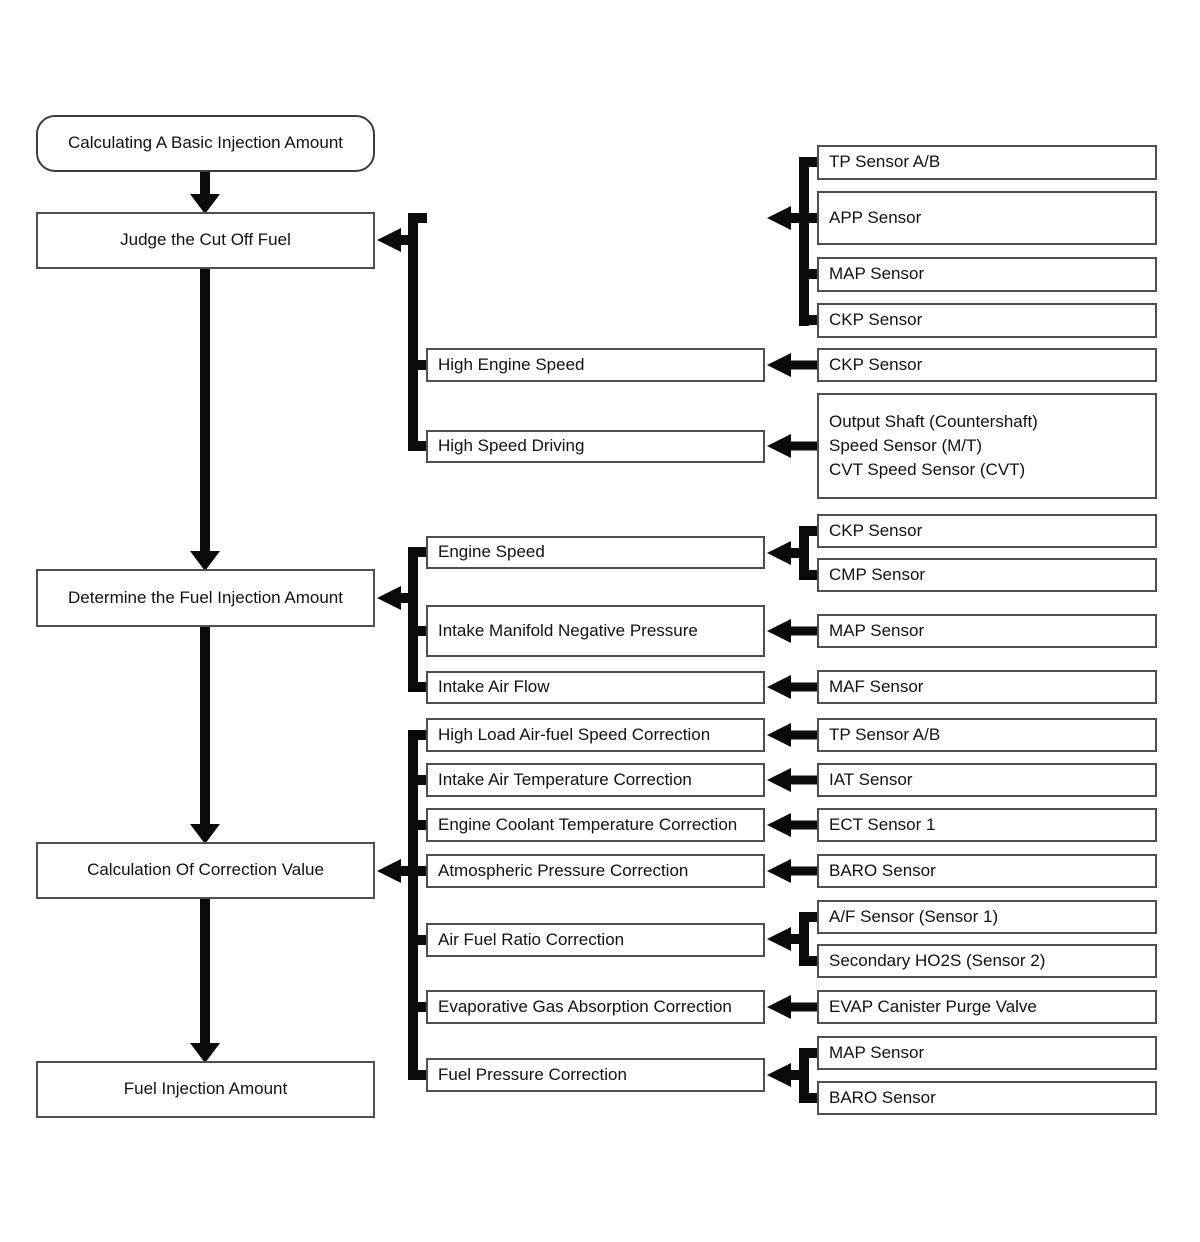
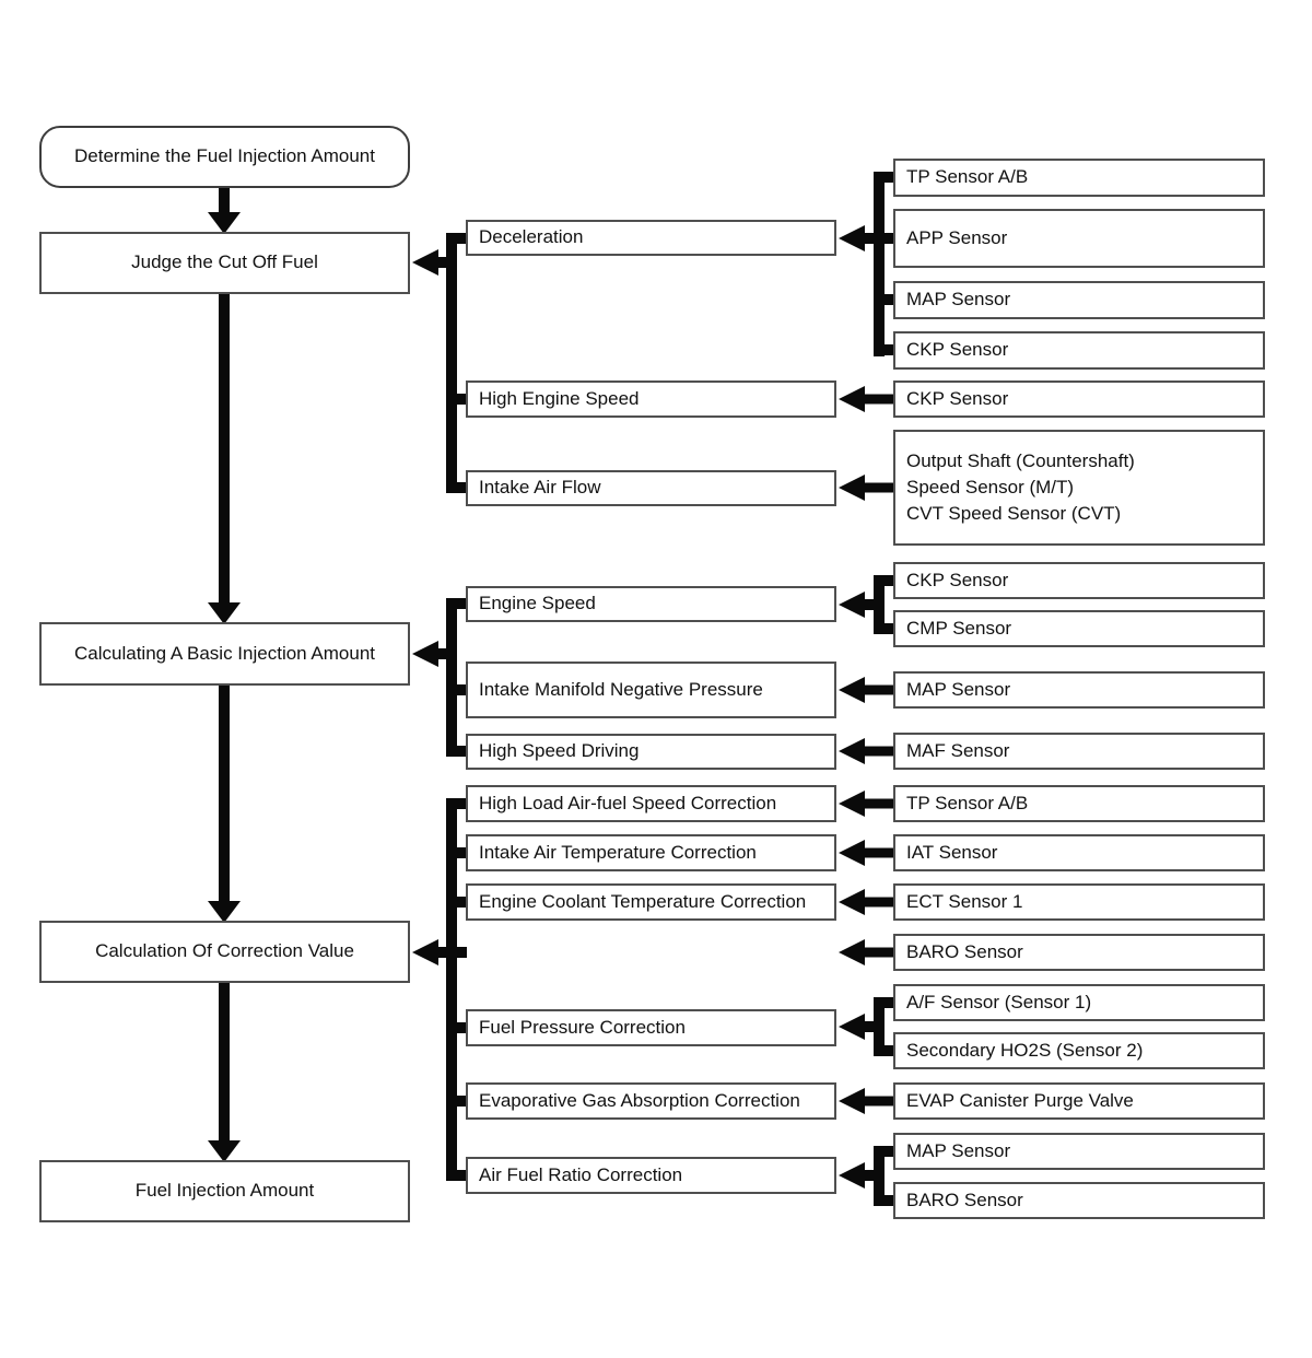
- Calculating A Basic Injection Amount
+ Determine the Fuel Injection Amount
  Judge the Cut Off Fuel
- Determine the Fuel Injection Amount
+ Calculating A Basic Injection Amount
  Calculation Of Correction Value
  Fuel Injection Amount
+ Deceleration
  High Engine Speed
- High Speed Driving
+ Intake Air Flow
  Engine Speed
  Intake Manifold Negative Pressure
- Intake Air Flow
+ High Speed Driving
  High Load Air-fuel Speed Correction
  Intake Air Temperature Correction
  Engine Coolant Temperature Correction
- Atmospheric Pressure Correction
- Air Fuel Ratio Correction
+ Fuel Pressure Correction
  Evaporative Gas Absorption Correction
- Fuel Pressure Correction
+ Air Fuel Ratio Correction
  TP Sensor A/B
  APP Sensor
  MAP Sensor
  CKP Sensor
  CKP Sensor
  Output Shaft (Countershaft)
  Speed Sensor (M/T)
  CVT Speed Sensor (CVT)
  CKP Sensor
  CMP Sensor
  MAP Sensor
  MAF Sensor
  TP Sensor A/B
  IAT Sensor
  ECT Sensor 1
  BARO Sensor
  A/F Sensor (Sensor 1)
  Secondary HO2S (Sensor 2)
  EVAP Canister Purge Valve
  MAP Sensor
  BARO Sensor
